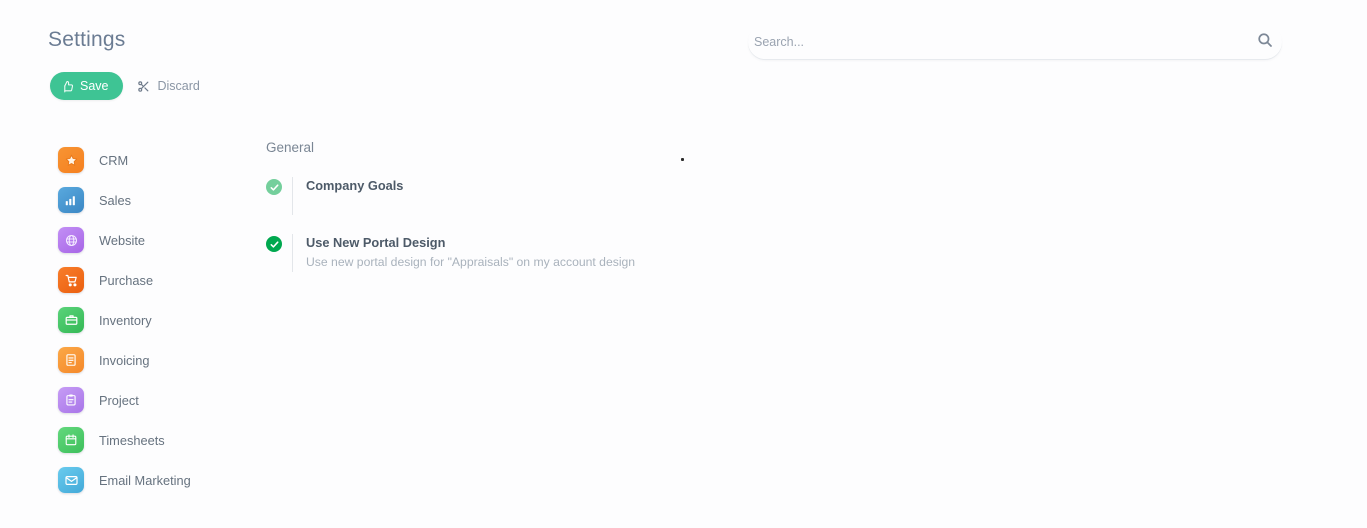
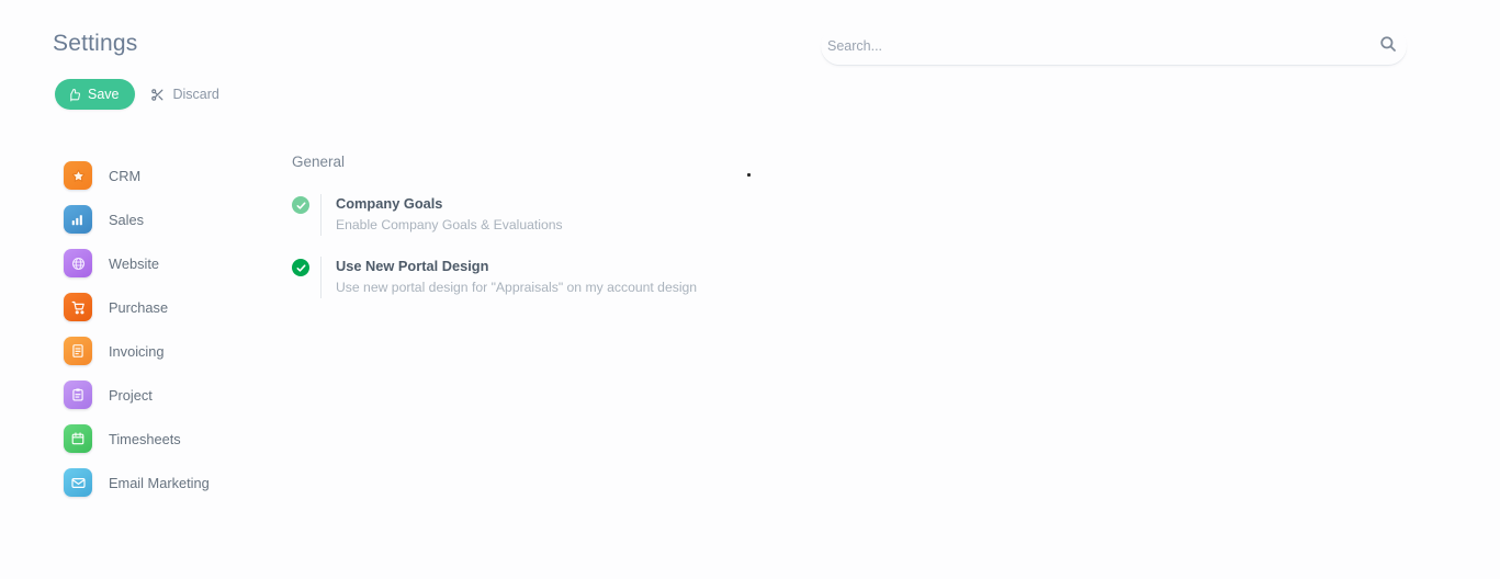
  Settings
  Save
  Discard
  Search...
  CRM
  Sales
  Website
  Purchase
- Inventory
  Invoicing
  Project
  Timesheets
  Email Marketing
  General
  Company Goals
+ Enable Company Goals & Evaluations
  Use New Portal Design
  Use new portal design for "Appraisals" on my account design
